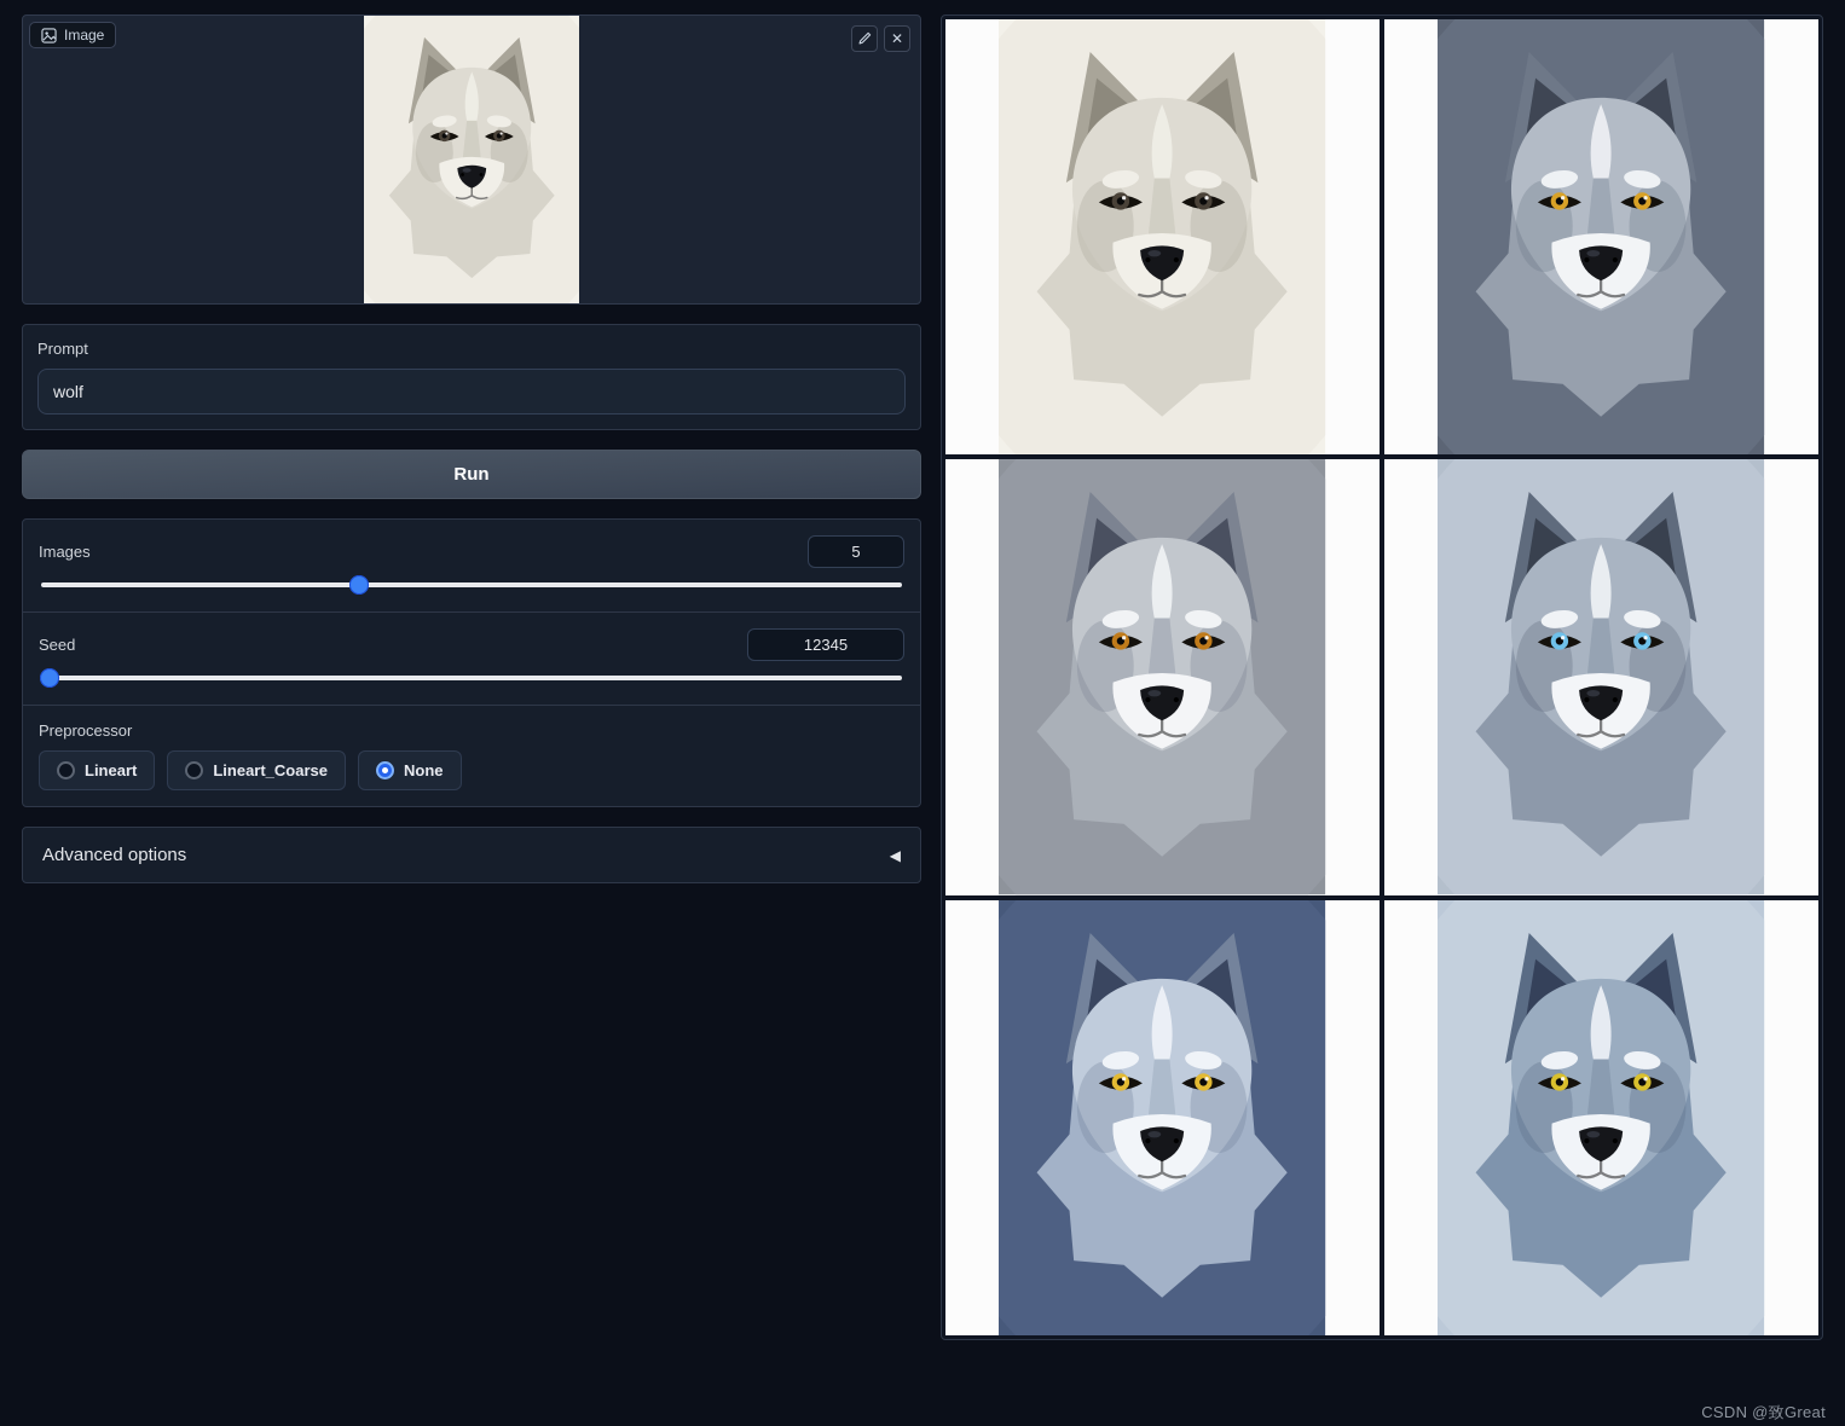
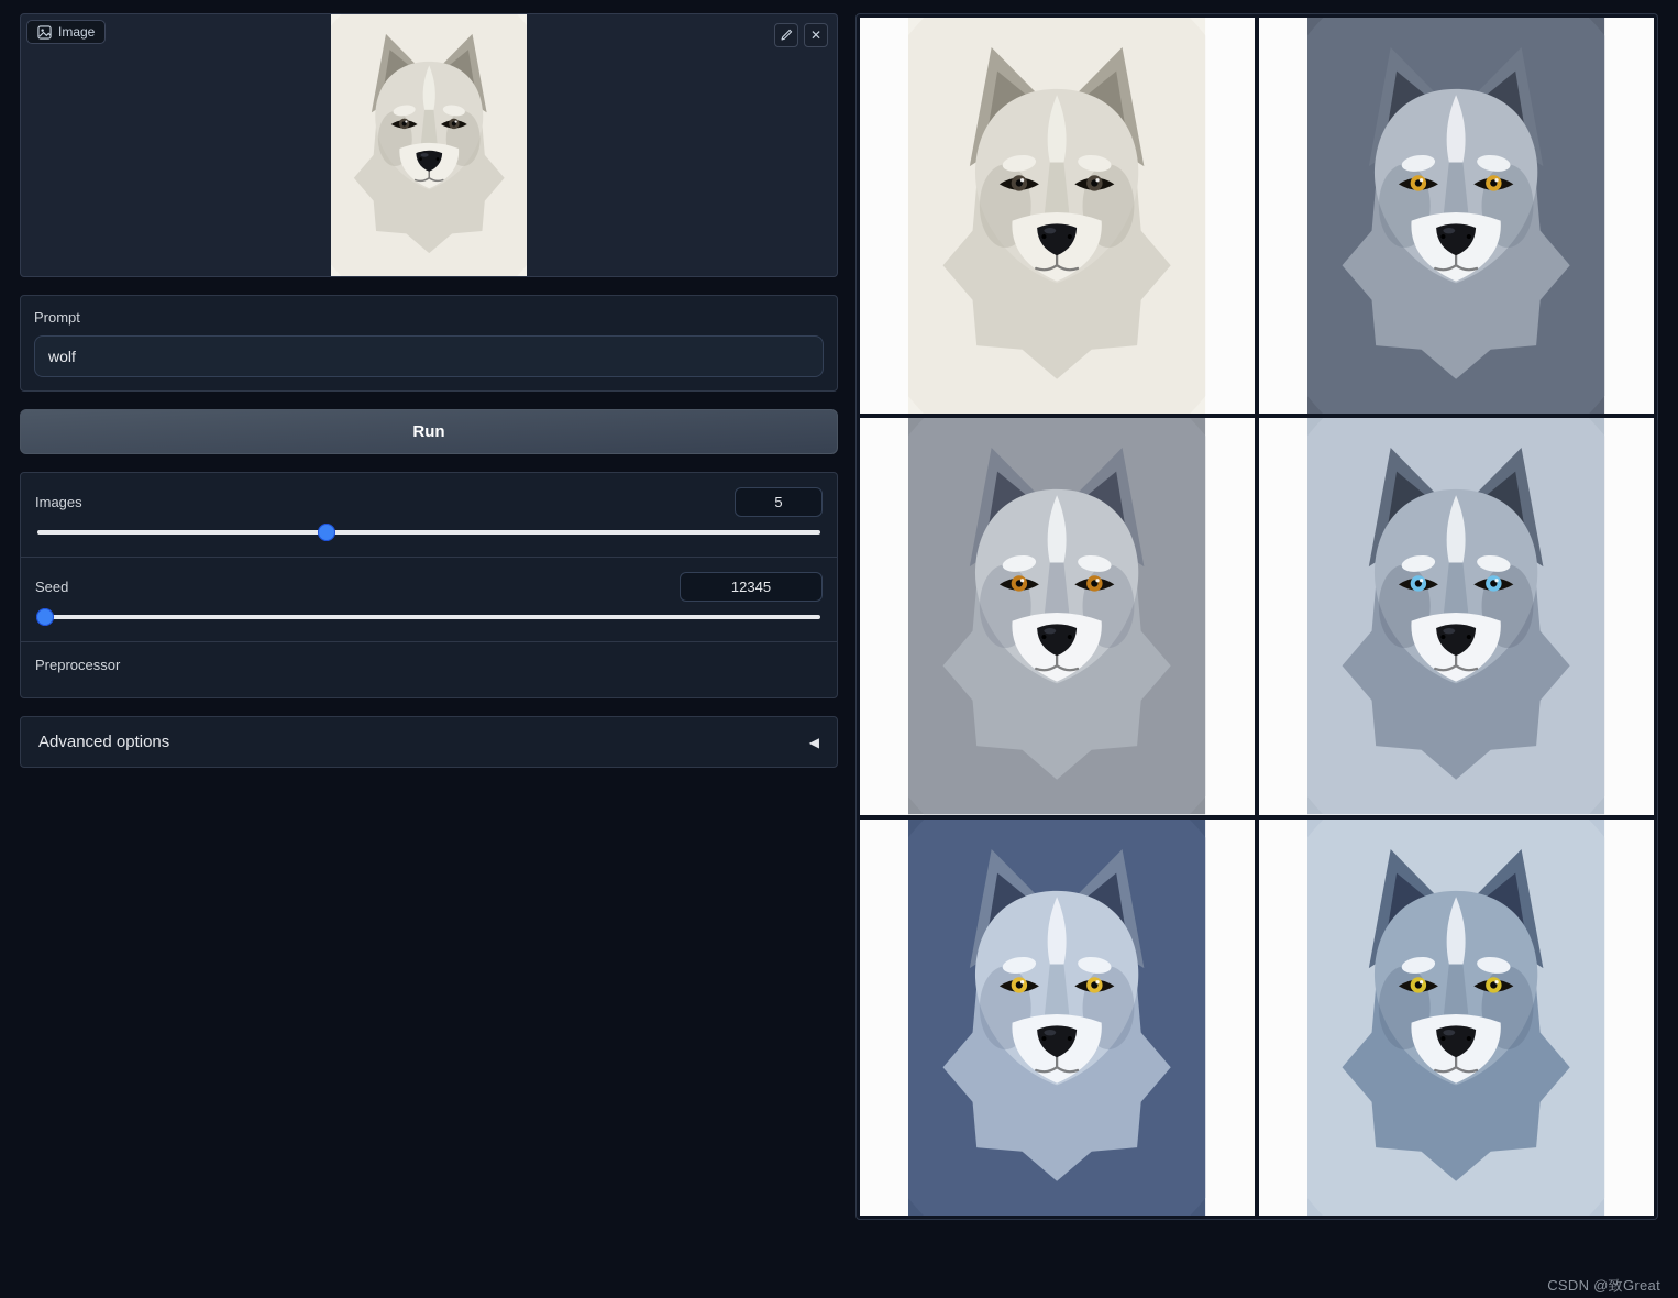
  Image
  ✕
  Prompt
  wolf
  Run
  Images
  5
  Seed
  12345
  Preprocessor
- Lineart
- Lineart_Coarse
- None
  Advanced options
  ◀
  CSDN @致Great
